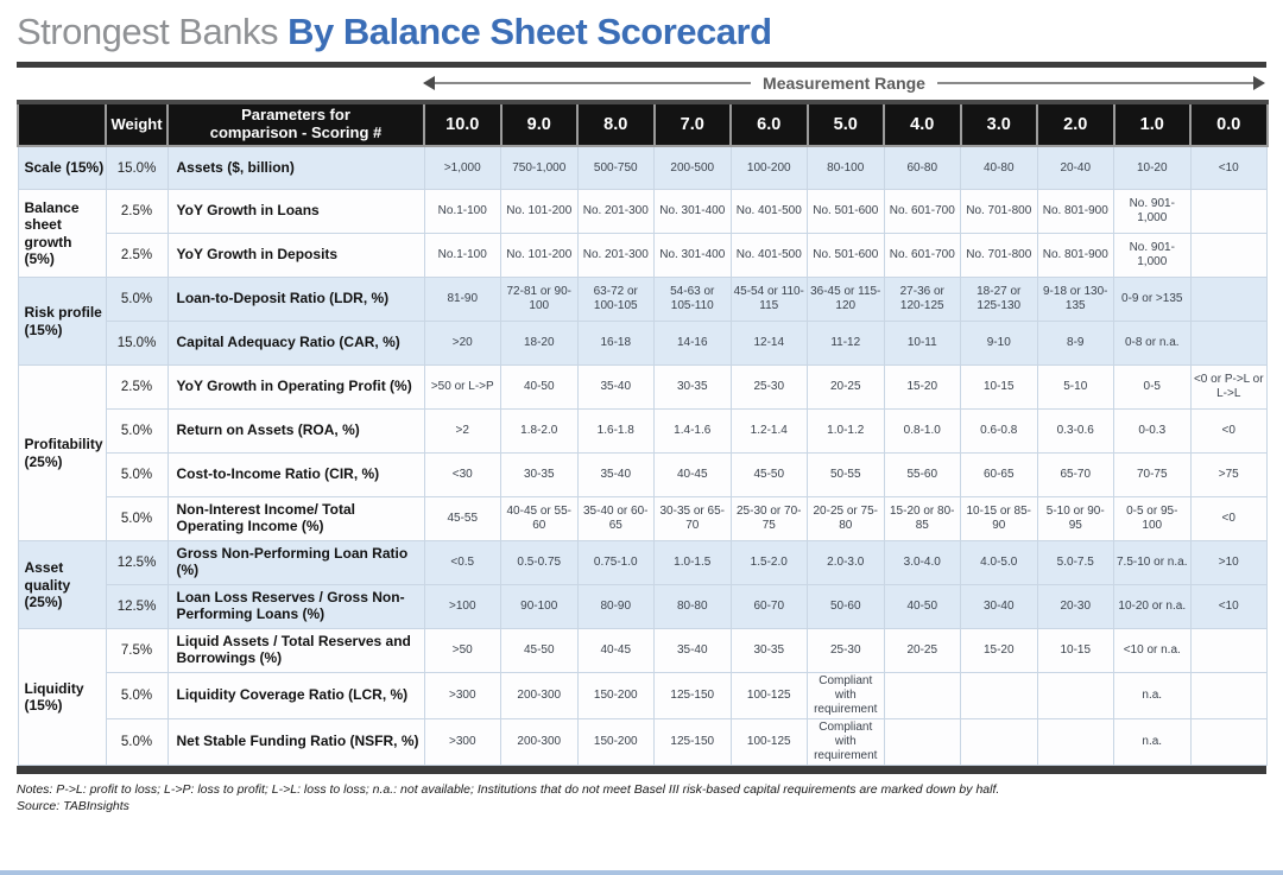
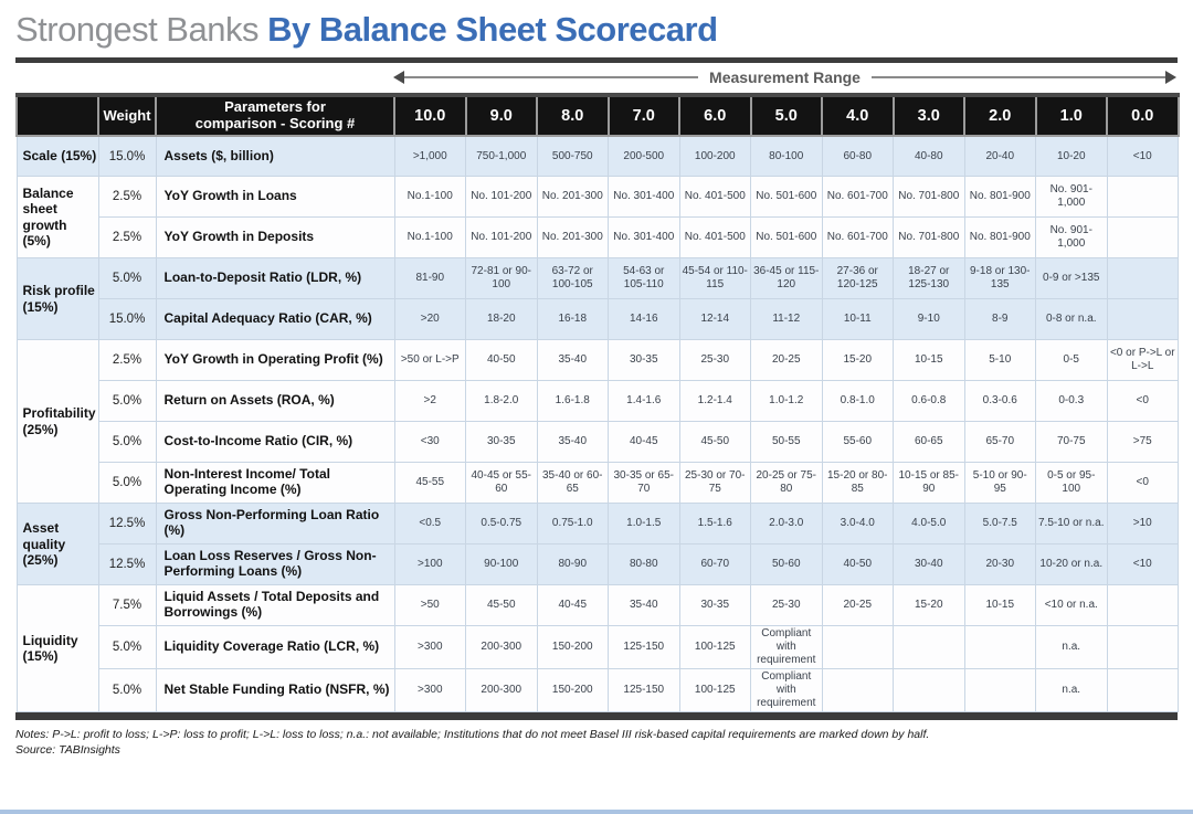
  Strongest Banks By Balance Sheet Scorecard
  Measurement Range
  	Weight	Parameters for comparison - Scoring #	10.0	9.0	8.0	7.0	6.0	5.0	4.0	3.0	2.0	1.0	0.0
  Scale (15%)	15.0%	Assets ($, billion)	>1,000	750-1,000	500-750	200-500	100-200	80-100	60-80	40-80	20-40	10-20	<10
  Balance sheet growth (5%)	2.5%	YoY Growth in Loans	No.1-100	No. 101-200	No. 201-300	No. 301-400	No. 401-500	No. 501-600	No. 601-700	No. 701-800	No. 801-900	No. 901-1,000
  2.5%	YoY Growth in Deposits	No.1-100	No. 101-200	No. 201-300	No. 301-400	No. 401-500	No. 501-600	No. 601-700	No. 701-800	No. 801-900	No. 901-1,000
  Risk profile (15%)	5.0%	Loan-to-Deposit Ratio (LDR, %)	81-90	72-81 or 90-100	63-72 or 100-105	54-63 or 105-110	45-54 or 110-115	36-45 or 115-120	27-36 or 120-125	18-27 or 125-130	9-18 or 130-135	0-9 or >135
  15.0%	Capital Adequacy Ratio (CAR, %)	>20	18-20	16-18	14-16	12-14	11-12	10-11	9-10	8-9	0-8 or n.a.
  Profitability (25%)	2.5%	YoY Growth in Operating Profit (%)	>50 or L->P	40-50	35-40	30-35	25-30	20-25	15-20	10-15	5-10	0-5	<0 or P->L or L->L
  5.0%	Return on Assets (ROA, %)	>2	1.8-2.0	1.6-1.8	1.4-1.6	1.2-1.4	1.0-1.2	0.8-1.0	0.6-0.8	0.3-0.6	0-0.3	<0
  5.0%	Cost-to-Income Ratio (CIR, %)	<30	30-35	35-40	40-45	45-50	50-55	55-60	60-65	65-70	70-75	>75
  5.0%	Non-Interest Income/ Total Operating Income (%)	45-55	40-45 or 55-60	35-40 or 60-65	30-35 or 65-70	25-30 or 70-75	20-25 or 75-80	15-20 or 80-85	10-15 or 85-90	5-10 or 90-95	0-5 or 95-100	<0
- Asset quality (25%)	12.5%	Gross Non-Performing Loan Ratio (%)	<0.5	0.5-0.75	0.75-1.0	1.0-1.5	1.5-2.0	2.0-3.0	3.0-4.0	4.0-5.0	5.0-7.5	7.5-10 or n.a.	>10
+ Asset quality (25%)	12.5%	Gross Non-Performing Loan Ratio (%)	<0.5	0.5-0.75	0.75-1.0	1.0-1.5	1.5-1.6	2.0-3.0	3.0-4.0	4.0-5.0	5.0-7.5	7.5-10 or n.a.	>10
  12.5%	Loan Loss Reserves / Gross Non-Performing Loans (%)	>100	90-100	80-90	80-80	60-70	50-60	40-50	30-40	20-30	10-20 or n.a.	<10
- Liquidity (15%)	7.5%	Liquid Assets / Total Reserves and Borrowings (%)	>50	45-50	40-45	35-40	30-35	25-30	20-25	15-20	10-15	<10 or n.a.
+ Liquidity (15%)	7.5%	Liquid Assets / Total Deposits and Borrowings (%)	>50	45-50	40-45	35-40	30-35	25-30	20-25	15-20	10-15	<10 or n.a.
  5.0%	Liquidity Coverage Ratio (LCR, %)	>300	200-300	150-200	125-150	100-125	Compliant with requirement				n.a.
  5.0%	Net Stable Funding Ratio (NSFR, %)	>300	200-300	150-200	125-150	100-125	Compliant with requirement				n.a.
  Notes: P->L: profit to loss; L->P: loss to profit; L->L: loss to loss; n.a.: not available; Institutions that do not meet Basel III risk-based capital requirements are marked down by half.
  Source: TABInsights
